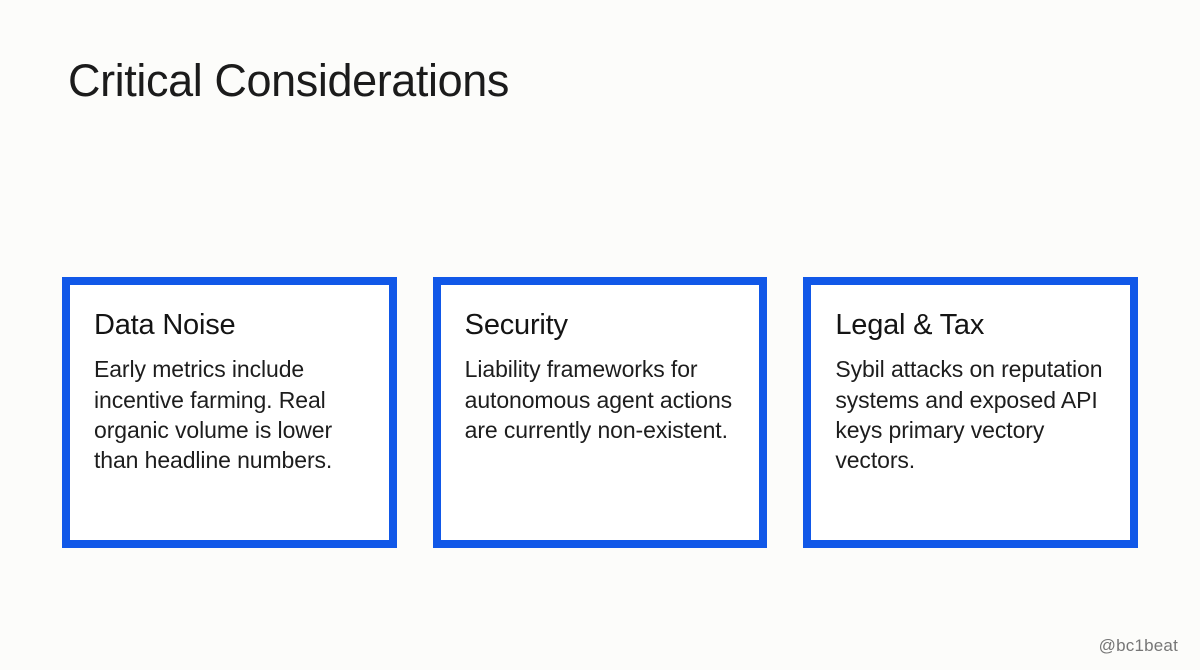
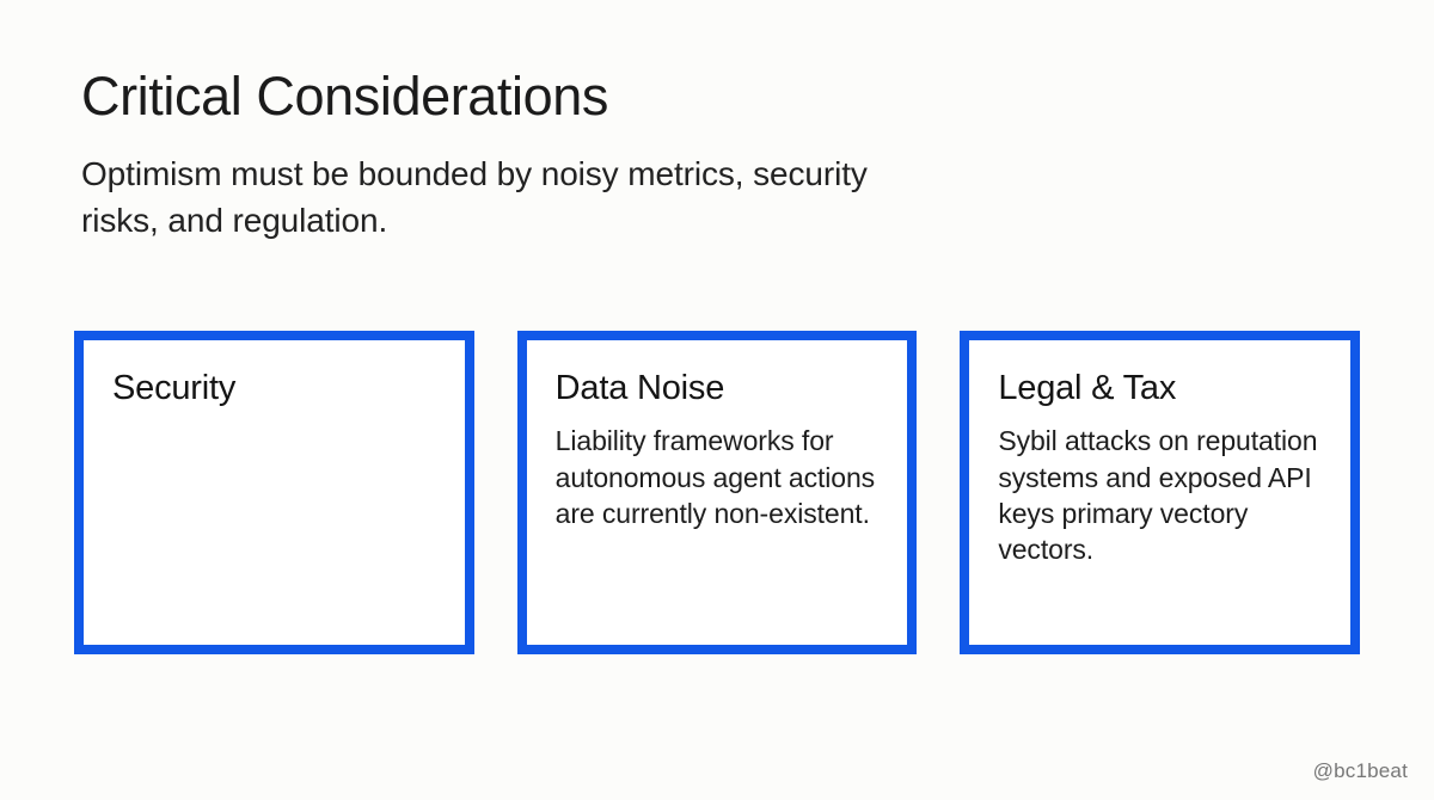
  Critical Considerations
+ Optimism must be bounded by noisy metrics, security risks, and regulation.
- Data Noise
+ Security
- Early metrics include incentive farming. Real organic volume is lower than headline numbers.
- Security
+ Data Noise
  Liability frameworks for autonomous agent actions are currently non-existent.
  Legal & Tax
  Sybil attacks on reputation systems and exposed API keys primary vectory vectors.
  @bc1beat
